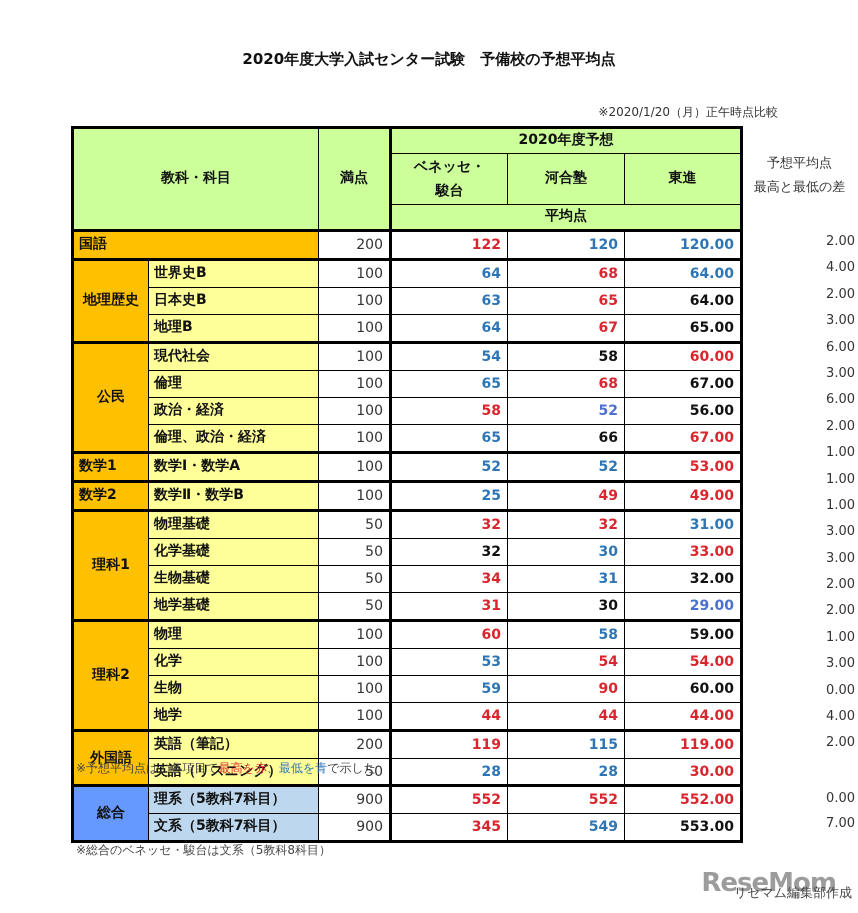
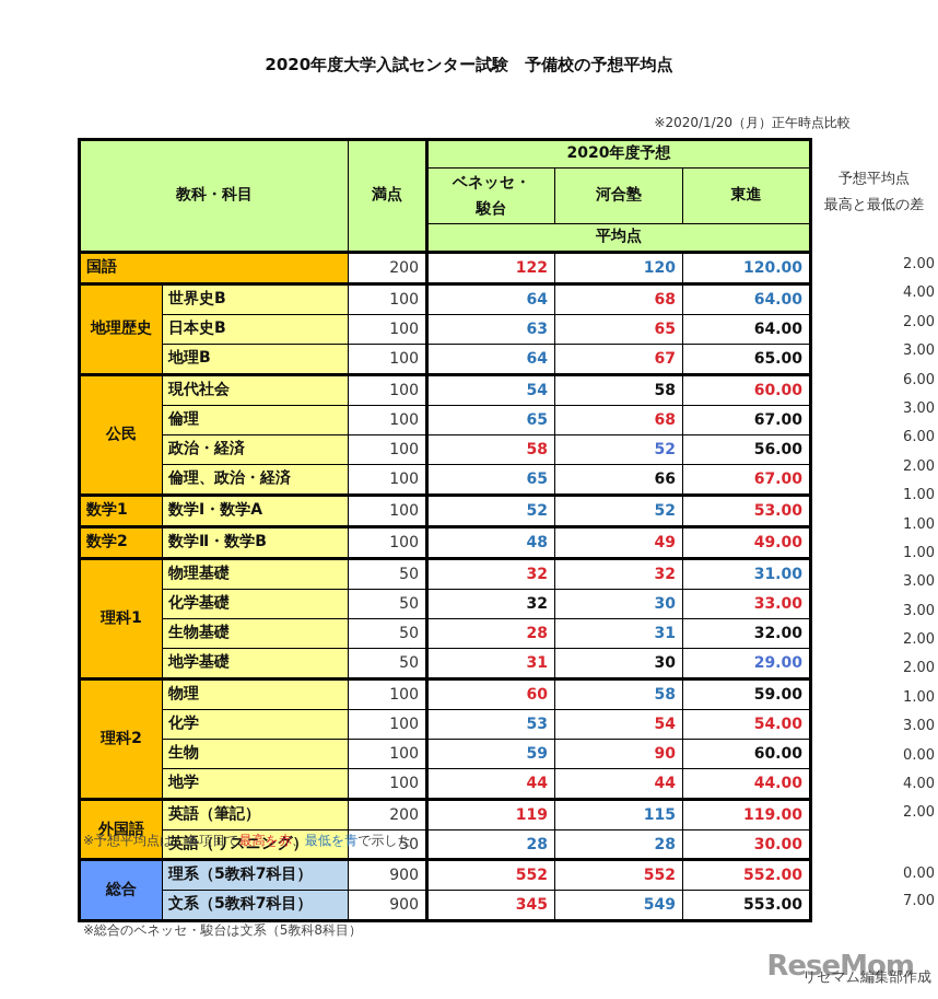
  2020年度大学入試センター試験 予備校の予想平均点
  ※2020/1/20（月）正午時点比較
  教科・科目	満点	2020年度予想
  ベネッセ・駿台	河合塾	東進
  平均点
  国語	200	122	120	120.00
  地理歴史	世界史B	100	64	68	64.00
  日本史B	100	63	65	64.00
  地理B	100	64	67	65.00
  公民	現代社会	100	54	58	60.00
  倫理	100	65	68	67.00
  政治・経済	100	58	52	56.00
  倫理、政治・経済	100	65	66	67.00
  数学1	数学Ⅰ・数学A	100	52	52	53.00
- 数学2	数学Ⅱ・数学B	100	25	49	49.00
+ 数学2	数学Ⅱ・数学B	100	48	49	49.00
  理科1	物理基礎	50	32	32	31.00
  化学基礎	50	32	30	33.00
- 生物基礎	50	34	31	32.00
+ 生物基礎	50	28	31	32.00
  地学基礎	50	31	30	29.00
  理科2	物理	100	60	58	59.00
  化学	100	53	54	54.00
  生物	100	59	90	60.00
  地学	100	44	44	44.00
  外国語	英語（筆記）	200	119	115	119.00
  英語（リスニング）	50	28	28	30.00
  予想平均点
  最高と最低の差
  2.00
  4.00
  2.00
  3.00
  6.00
  3.00
  6.00
  2.00
  1.00
  1.00
  1.00
  3.00
  3.00
  2.00
  2.00
  1.00
  3.00
  0.00
  4.00
  2.00
  ※予想平均点は、各項目で最高を赤、最低を青で示した
  総合	理系（5教科7科目）	900	552	552	552.00
  文系（5教科7科目）	900	345	549	553.00
  0.00
  7.00
  ※総合のベネッセ・駿台は文系（5教科8科目）
  ReseMom
  リセマム編集部作成
